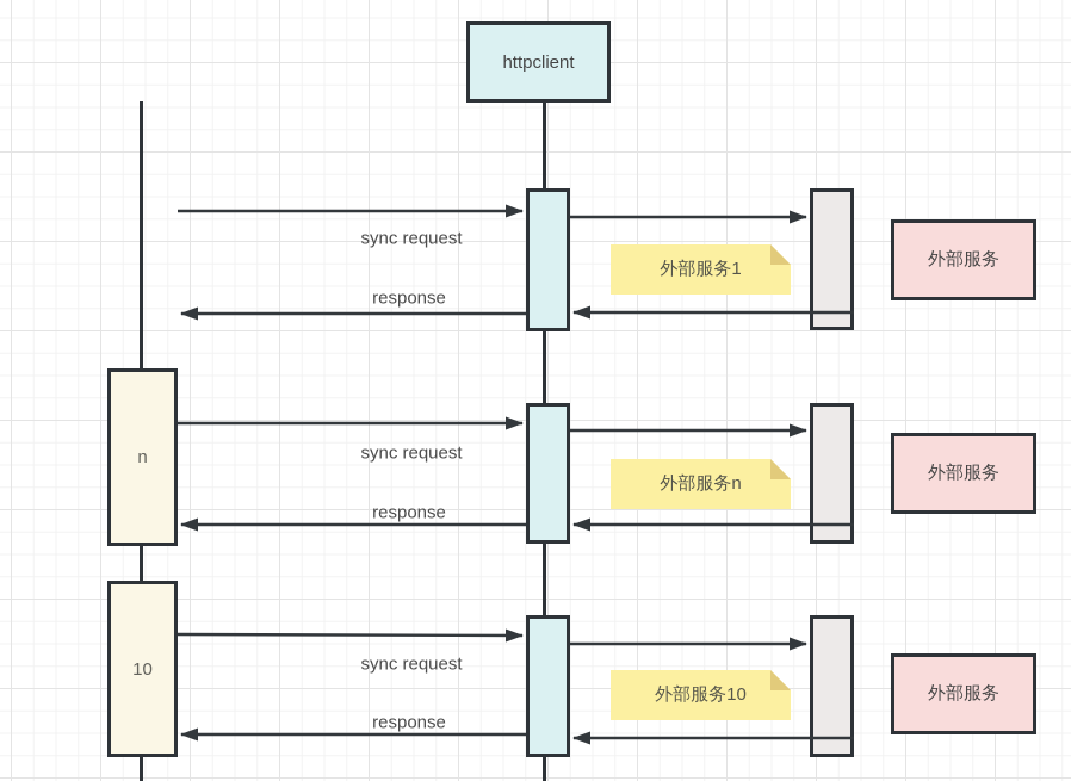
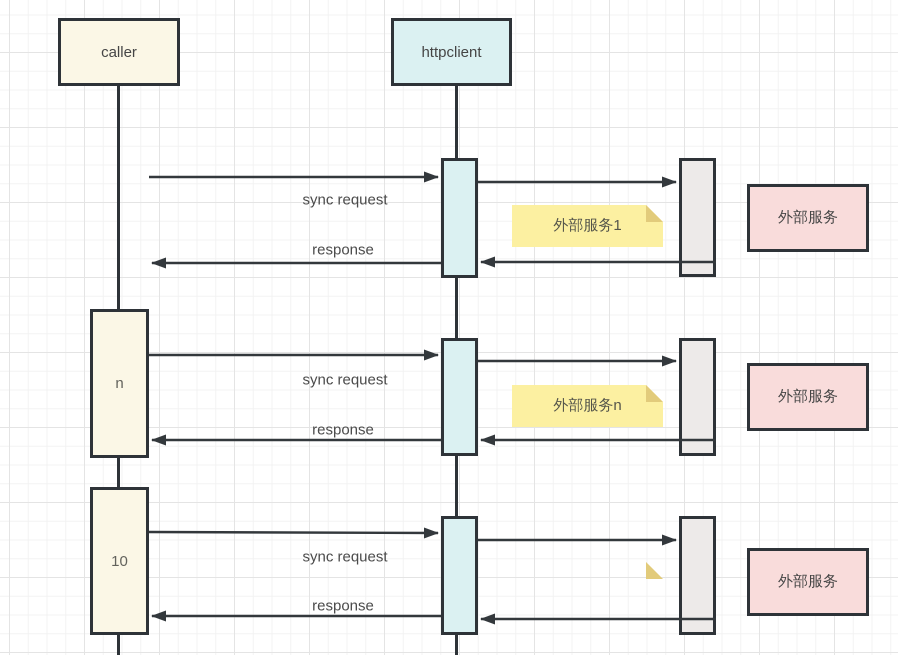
+ caller
  httpclient
  外部服务1
  外部服务
  sync request
  response
  n
  外部服务n
  外部服务
  sync request
  response
  10
- 外部服务10
  外部服务
  sync request
  response
